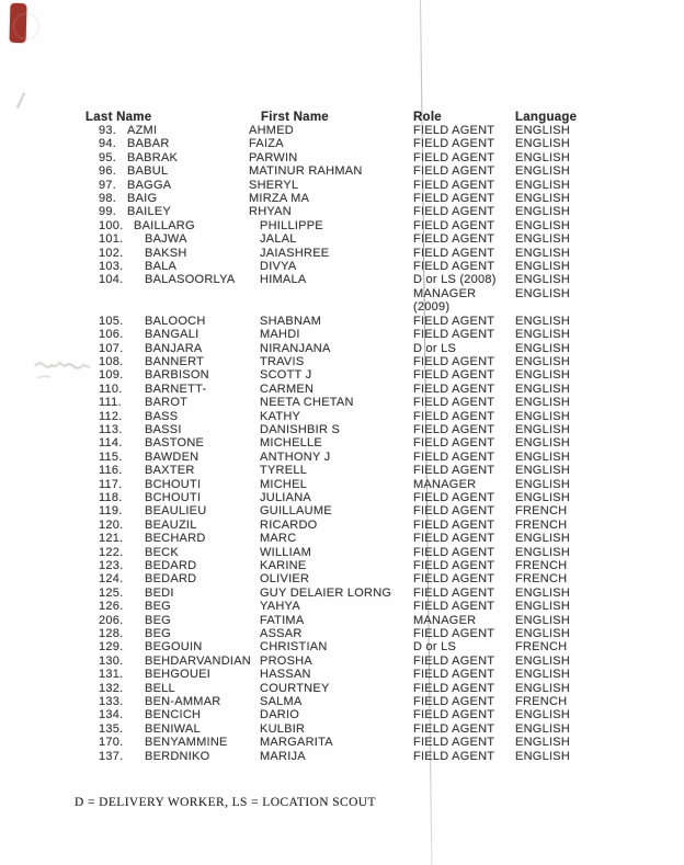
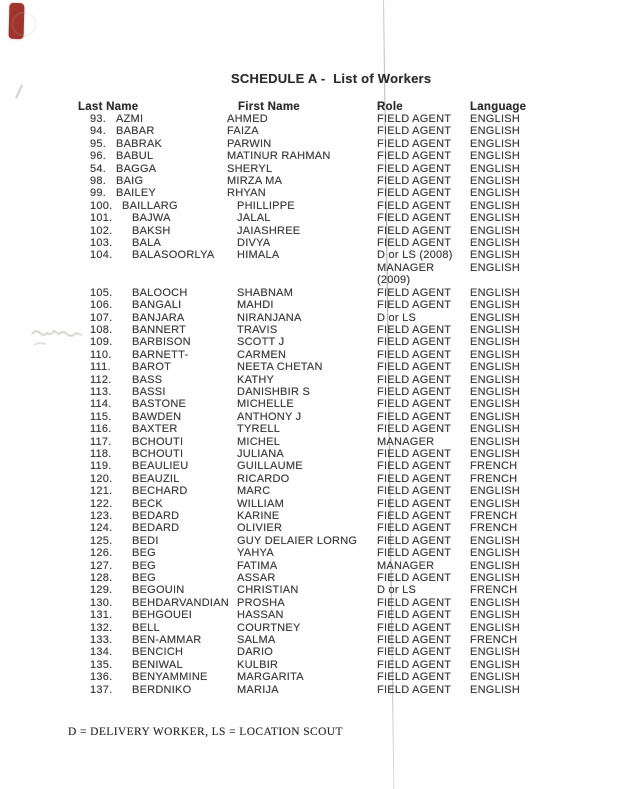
+ SCHEDULE A - List of Workers
  Last Name
  First Name
  Role
  Language
  93.
  AZMI
  AHMED
  FIELD AGENT
  ENGLISH
  94.
  BABAR
  FAIZA
  FIELD AGENT
  ENGLISH
  95.
  BABRAK
  PARWIN
  FIELD AGENT
  ENGLISH
  96.
  BABUL
  MATINUR RAHMAN
  FIELD AGENT
  ENGLISH
- 97.
+ 54.
  BAGGA
  SHERYL
  FIELD AGENT
  ENGLISH
  98.
  BAIG
  MIRZA MA
  FIELD AGENT
  ENGLISH
  99.
  BAILEY
  RHYAN
  FIELD AGENT
  ENGLISH
  100.
  BAILLARG
  PHILLIPPE
  FIELD AGENT
  ENGLISH
  101.
  BAJWA
  JALAL
  FIELD AGENT
  ENGLISH
  102.
  BAKSH
  JAIASHREE
  FIELD AGENT
  ENGLISH
  103.
  BALA
  DIVYA
  FIELD AGENT
  ENGLISH
  104.
  BALASOORLYA
  HIMALA
  D or LS (2008)
  ENGLISH
  MANAGER
  ENGLISH
  (2009)
  105.
  BALOOCH
  SHABNAM
  FIELD AGENT
  ENGLISH
  106.
  BANGALI
  MAHDI
  FIELD AGENT
  ENGLISH
  107.
  BANJARA
  NIRANJANA
  D or LS
  ENGLISH
  108.
  BANNERT
  TRAVIS
  FIELD AGENT
  ENGLISH
  109.
  BARBISON
  SCOTT J
  FIELD AGENT
  ENGLISH
  110.
  BARNETT-
  CARMEN
  FIELD AGENT
  ENGLISH
  111.
  BAROT
  NEETA CHETAN
  FIELD AGENT
  ENGLISH
  112.
  BASS
  KATHY
  FIELD AGENT
  ENGLISH
  113.
  BASSI
  DANISHBIR S
  FIELD AGENT
  ENGLISH
  114.
  BASTONE
  MICHELLE
  FIELD AGENT
  ENGLISH
  115.
  BAWDEN
  ANTHONY J
  FIELD AGENT
  ENGLISH
  116.
  BAXTER
  TYRELL
  FIELD AGENT
  ENGLISH
  117.
  BCHOUTI
  MICHEL
  MANAGER
  ENGLISH
  118.
  BCHOUTI
  JULIANA
  FIELD AGENT
  ENGLISH
  119.
  BEAULIEU
  GUILLAUME
  FIELD AGENT
  FRENCH
  120.
  BEAUZIL
  RICARDO
  FIELD AGENT
  FRENCH
  121.
  BECHARD
  MARC
  FIELD AGENT
  ENGLISH
  122.
  BECK
  WILLIAM
  FIELD AGENT
  ENGLISH
  123.
  BEDARD
  KARINE
  FIELD AGENT
  FRENCH
  124.
  BEDARD
  OLIVIER
  FIELD AGENT
  FRENCH
  125.
  BEDI
  GUY DELAIER LORNG
  FIELD AGENT
  ENGLISH
  126.
  BEG
  YAHYA
  FIELD AGENT
  ENGLISH
- 206.
+ 127.
  BEG
  FATIMA
  MANAGER
  ENGLISH
  128.
  BEG
  ASSAR
  FIELD AGENT
  ENGLISH
  129.
  BEGOUIN
  CHRISTIAN
  D or LS
  FRENCH
  130.
  BEHDARVANDIAN
  PROSHA
  FIELD AGENT
  ENGLISH
  131.
  BEHGOUEI
  HASSAN
  FIELD AGENT
  ENGLISH
  132.
  BELL
  COURTNEY
  FIELD AGENT
  ENGLISH
  133.
  BEN-AMMAR
  SALMA
  FIELD AGENT
  FRENCH
  134.
  BENCICH
  DARIO
  FIELD AGENT
  ENGLISH
  135.
  BENIWAL
  KULBIR
  FIELD AGENT
  ENGLISH
- 170.
+ 136.
  BENYAMMINE
  MARGARITA
  FIELD AGENT
  ENGLISH
  137.
  BERDNIKO
  MARIJA
  FIELD AGENT
  ENGLISH
  D = DELIVERY WORKER, LS = LOCATION SCOUT
